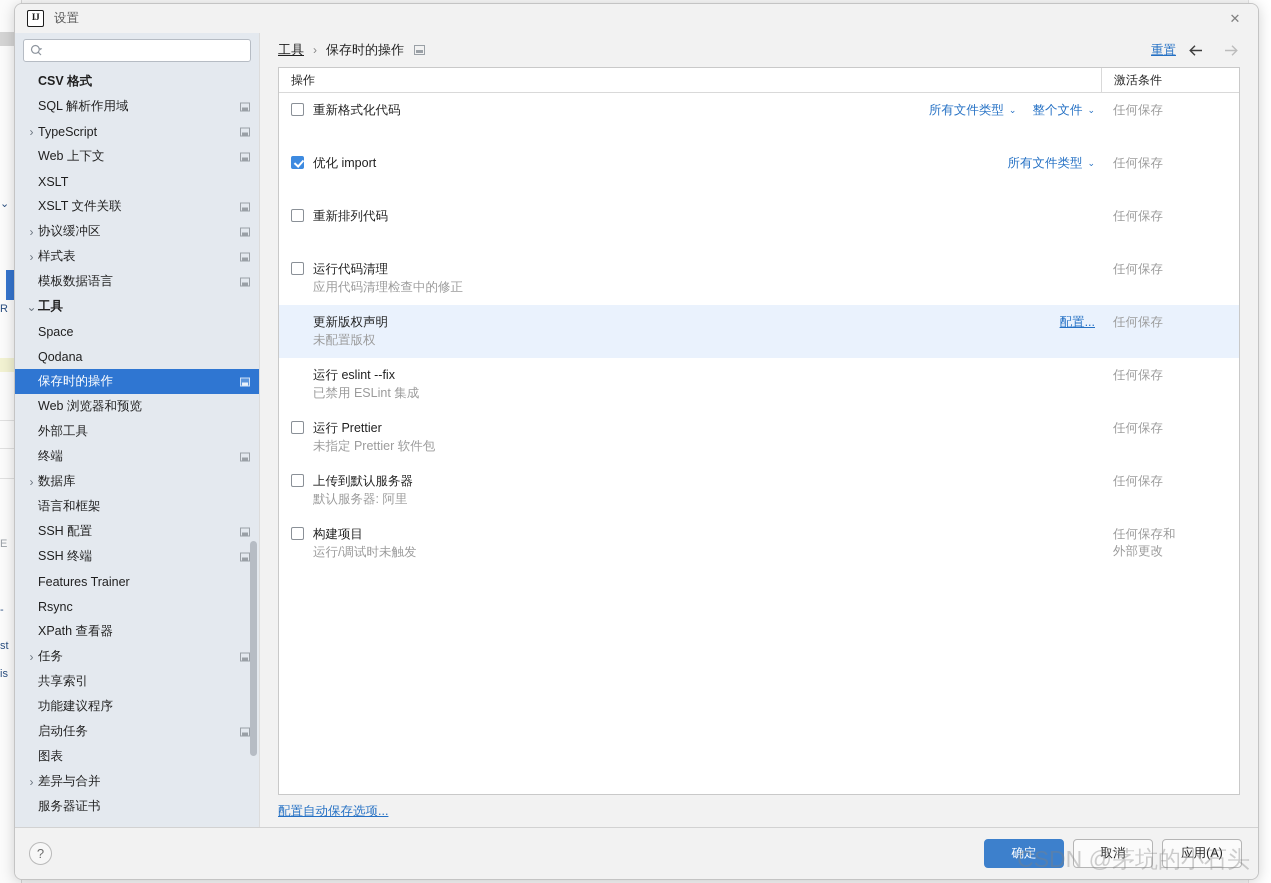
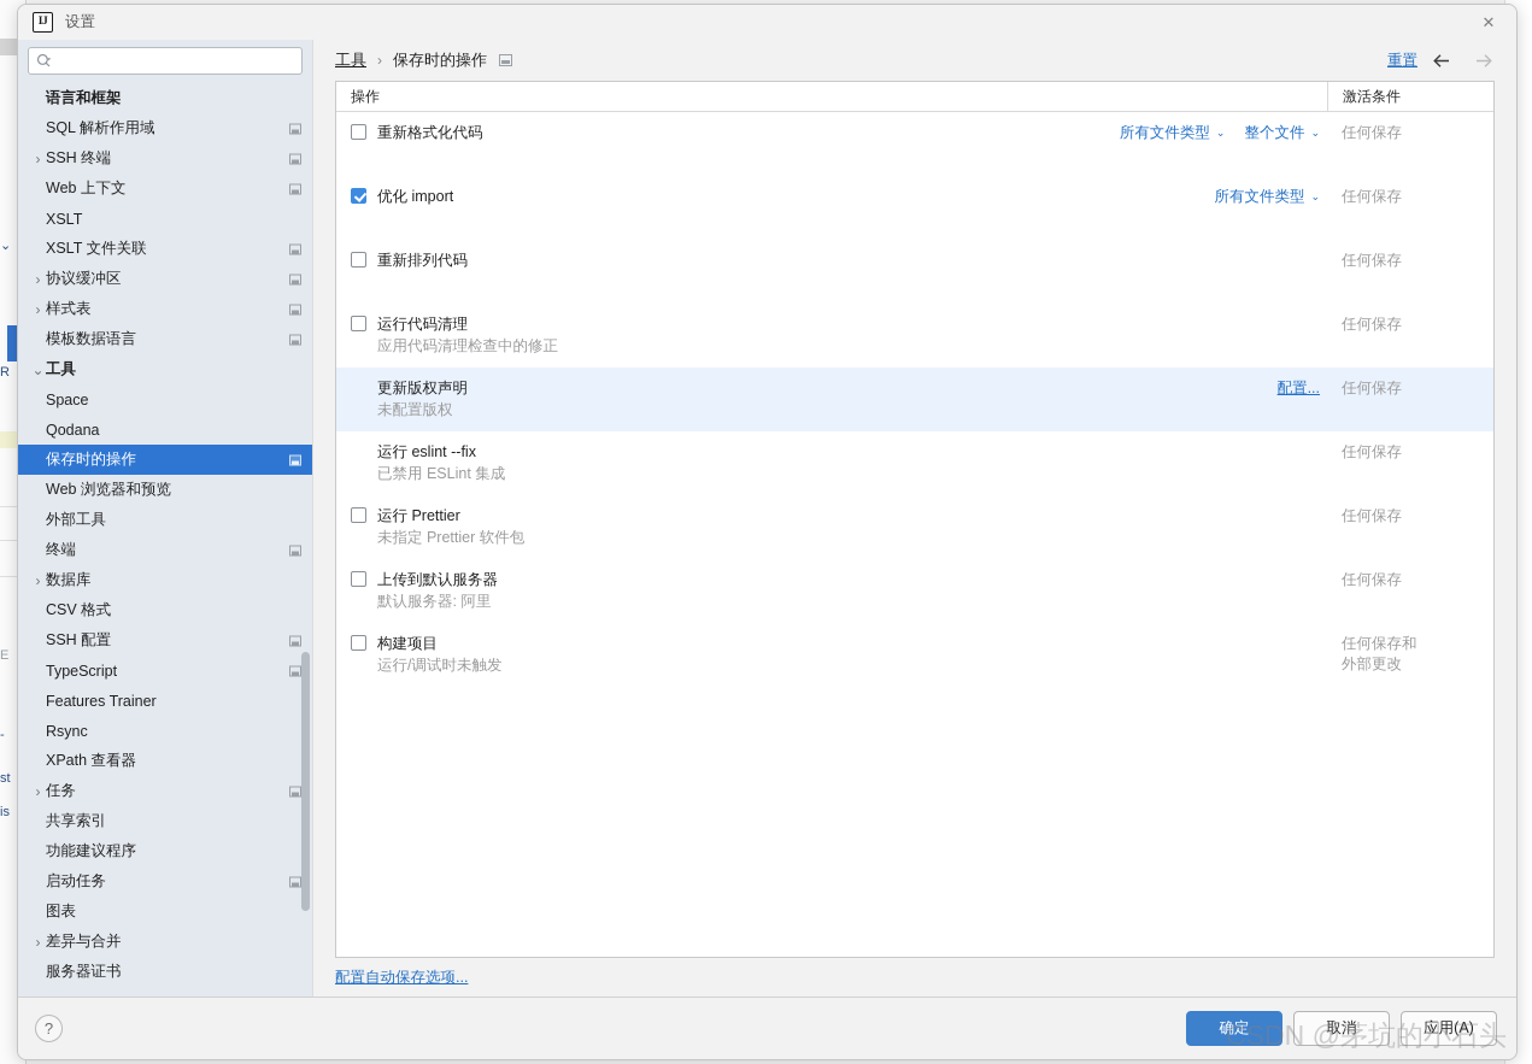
  ⌄
  R
  E
  -
  st
  is
  IJ
  设置
  ✕
- CSV 格式
+ 语言和框架
  SQL 解析作用域
  ›
- TypeScript
+ SSH 终端
  Web 上下文
  XSLT
  XSLT 文件关联
  ›
  协议缓冲区
  ›
  样式表
  模板数据语言
  ⌄
  工具
  Space
  Qodana
  保存时的操作
  Web 浏览器和预览
  外部工具
  终端
  ›
  数据库
- 语言和框架
+ CSV 格式
  SSH 配置
- SSH 终端
+ TypeScript
  Features Trainer
  Rsync
  XPath 查看器
  ›
  任务
  共享索引
  功能建议程序
  启动任务
  图表
  ›
  差异与合并
  服务器证书
  工具
  ›
  保存时的操作
  重置
  操作
  激活条件
  重新格式化代码
  所有文件类型
  ⌄
  整个文件
  ⌄
  任何保存
  优化 import
  所有文件类型
  ⌄
  任何保存
  重新排列代码
  任何保存
  运行代码清理
  应用代码清理检查中的修正
  任何保存
  更新版权声明
  未配置版权
  配置...
  任何保存
  运行 eslint --fix
  已禁用 ESLint 集成
  任何保存
  运行 Prettier
  未指定 Prettier 软件包
  任何保存
  上传到默认服务器
  默认服务器: 阿里
  任何保存
  构建项目
  运行/调试时未触发
  任何保存和
  外部更改
  配置自动保存选项...
  ?
  确定
  取消
  应用(A)
  CSDN @茅坑的小石头
